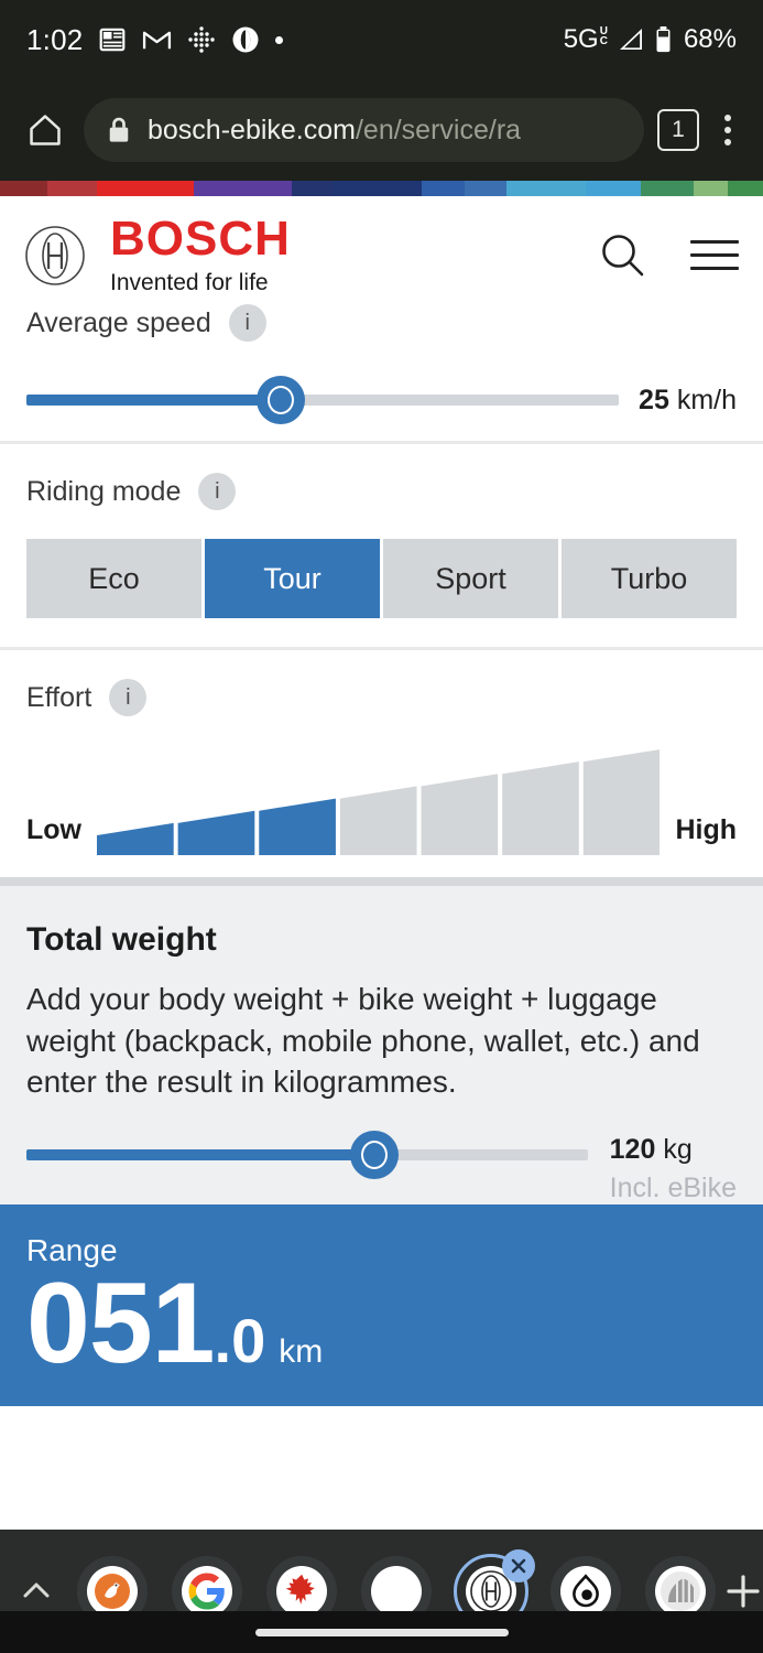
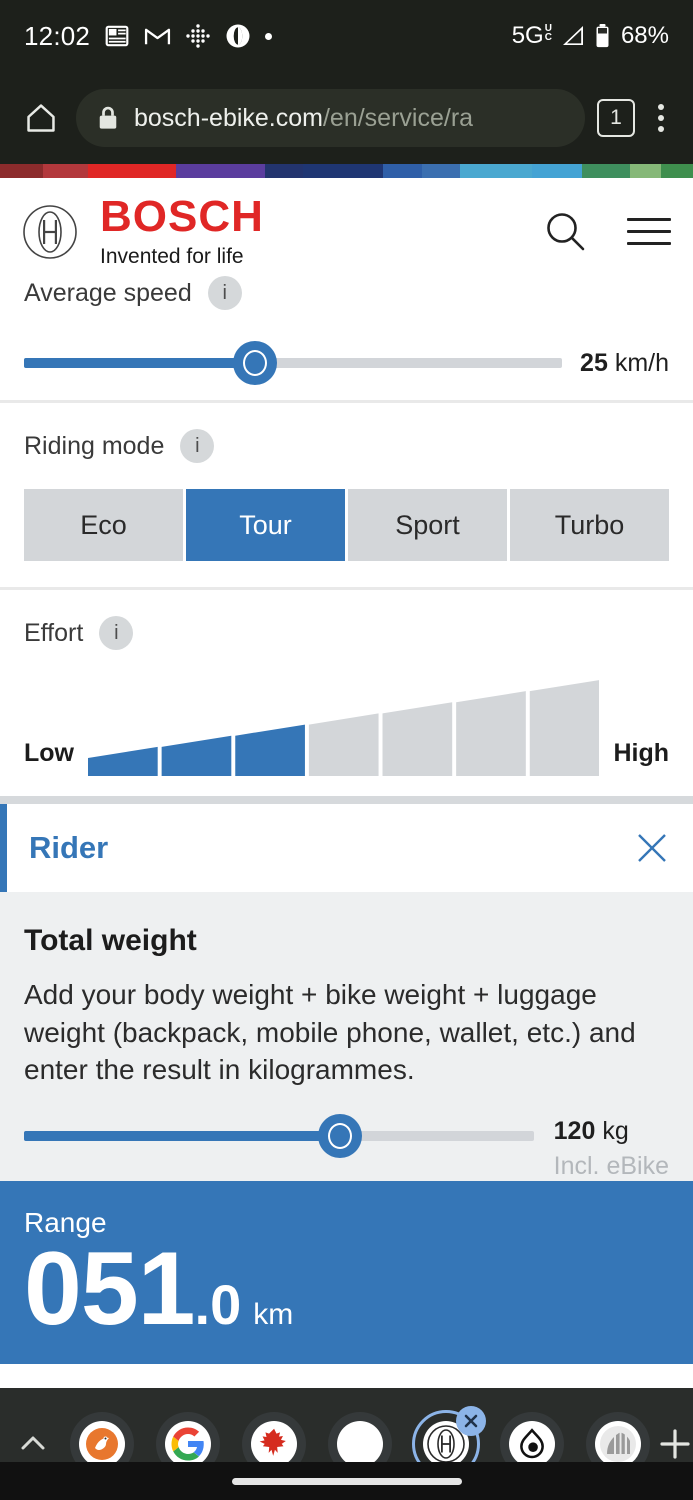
- 1:02
+ 12:02
  5G
  U
  C
  68%
  bosch-ebike.com/en/service/ra
  1
  BOSCH
  Invented for life
  Average speed
  i
  25 km/h
  Riding mode
  i
  Eco
  Tour
  Sport
  Turbo
  Effort
  i
  Low
  High
+ Rider
  Total weight
  Add your body weight + bike weight + luggage weight (backpack, mobile phone, wallet, etc.) and enter the result in kilogrammes.
  120 kg
  Incl. eBike
  Range
  051
  .0
  km
